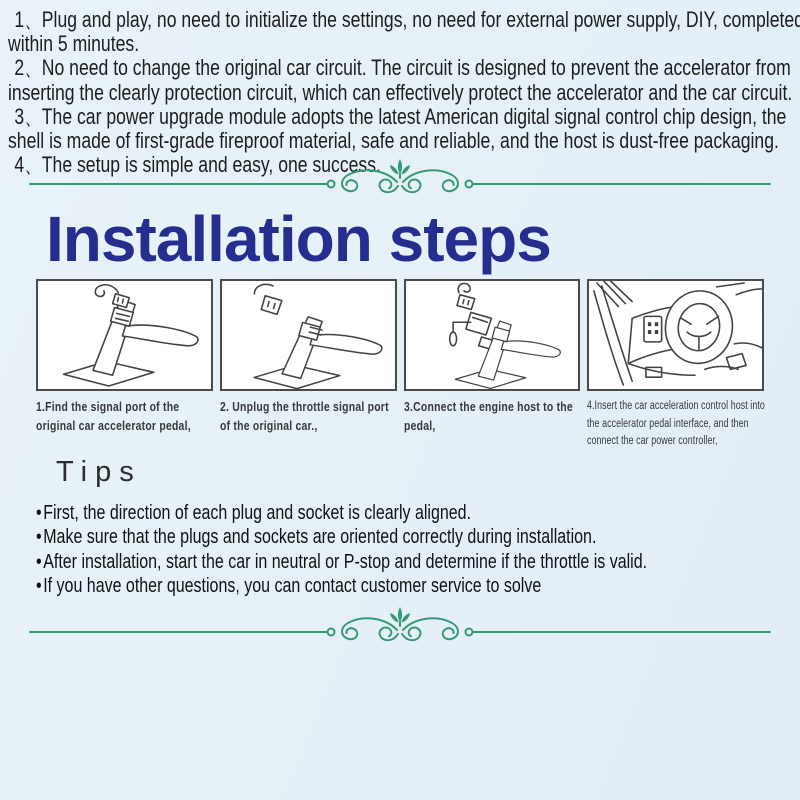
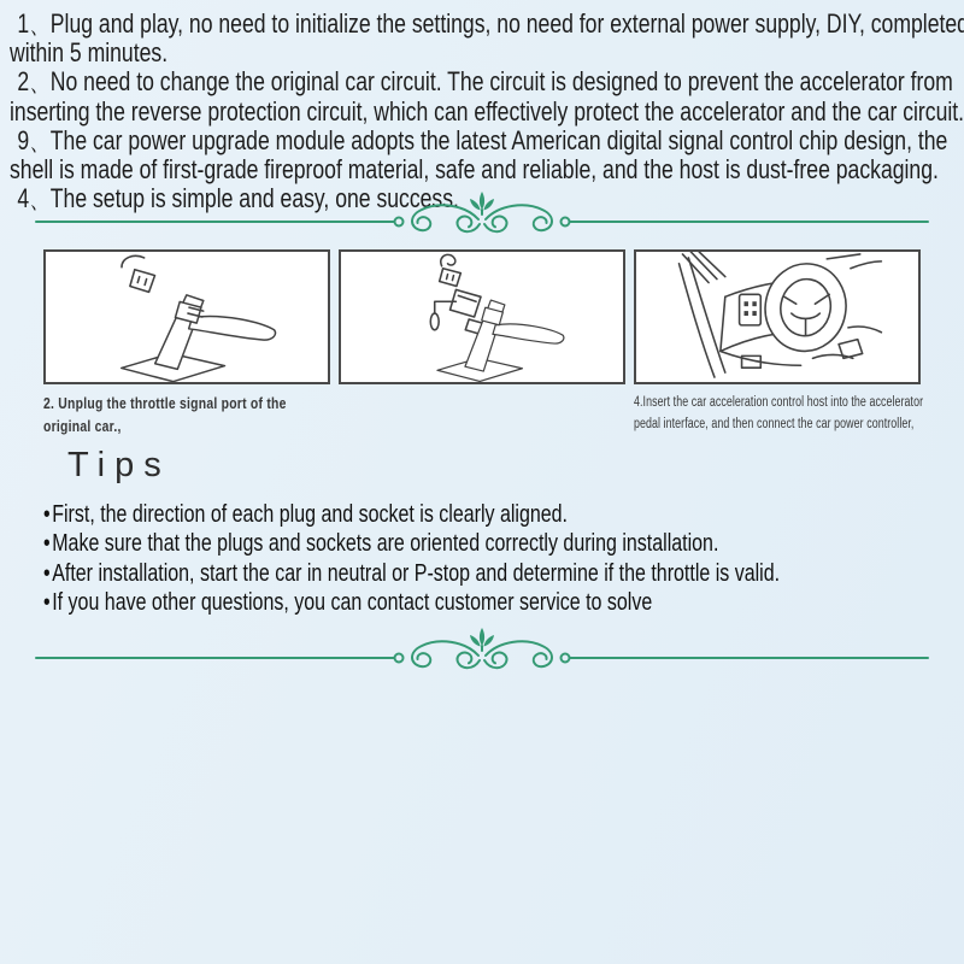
  1、Plug and play, no need to initialize the settings, no need for external power supply, DIY, completed within 5 minutes.
- 2、No need to change the original car circuit. The circuit is designed to prevent the accelerator from inserting the clearly protection circuit, which can effectively protect the accelerator and the car circuit.
+ 2、No need to change the original car circuit. The circuit is designed to prevent the accelerator from inserting the reverse protection circuit, which can effectively protect the accelerator and the car circuit.
- 3、The car power upgrade module adopts the latest American digital signal control chip design, the shell is made of first-grade fireproof material, safe and reliable, and the host is dust-free packaging.
+ 9、The car power upgrade module adopts the latest American digital signal control chip design, the shell is made of first-grade fireproof material, safe and reliable, and the host is dust-free packaging.
  4、The setup is simple and easy, one success.
- Installation steps
- 1.Find the signal port of the original car accelerator pedal,
  2. Unplug the throttle signal port of the original car.,
- 3.Connect the engine host to the pedal,
  4.Insert the car acceleration control host into the accelerator pedal interface, and then connect the car power controller,
  Tips
  •First, the direction of each plug and socket is clearly aligned.
  •Make sure that the plugs and sockets are oriented correctly during installation.
  •After installation, start the car in neutral or P-stop and determine if the throttle is valid.
  •If you have other questions, you can contact customer service to solve
